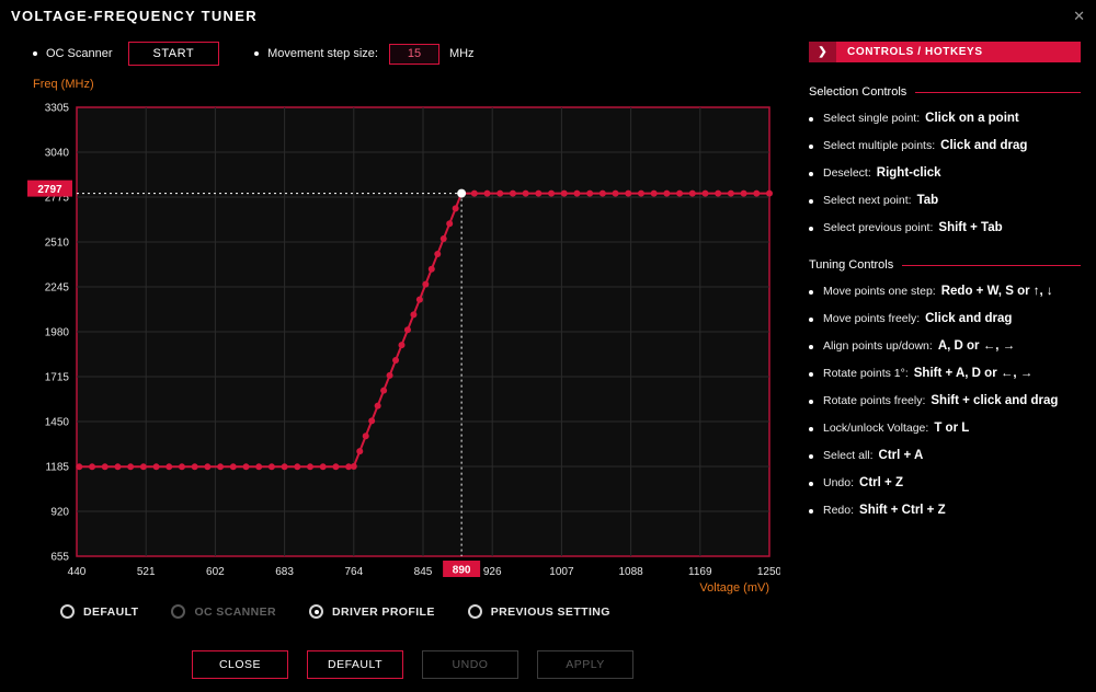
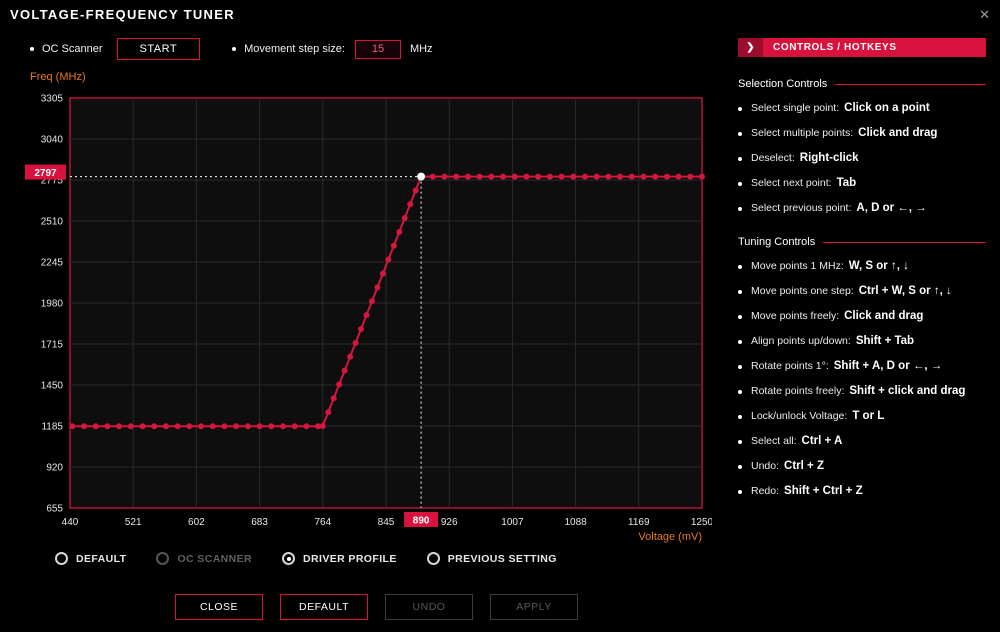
  VOLTAGE-FREQUENCY TUNER
  ✕
  OC Scanner
  START
  Movement step size:
  15
  MHz
  Freq (MHz)
  440
  521
  602
  683
  764
  845
  926
  1007
  1088
  1169
  1250
  655
  920
  1185
  1450
  1715
  1980
  2245
  2510
  2775
  3040
  3305
  890
  2797
  Voltage (mV)
  DEFAULT
  OC SCANNER
  DRIVER PROFILE
  PREVIOUS SETTING
  CLOSE
  DEFAULT
  UNDO
  APPLY
  ❯
  CONTROLS / HOTKEYS
  Selection Controls
  Select single point:
  Click on a point
  Select multiple points:
  Click and drag
  Deselect:
  Right-click
  Select next point:
  Tab
  Select previous point:
- Shift + Tab
+ A, D or ←, →
  Tuning Controls
+ Move points 1 MHz:
+ W, S or ↑, ↓
  Move points one step:
- Redo + W, S or ↑, ↓
+ Ctrl + W, S or ↑, ↓
  Move points freely:
  Click and drag
  Align points up/down:
- A, D or ←, →
+ Shift + Tab
  Rotate points 1°:
  Shift + A, D or ←, →
  Rotate points freely:
  Shift + click and drag
  Lock/unlock Voltage:
  T or L
  Select all:
  Ctrl + A
  Undo:
  Ctrl + Z
  Redo:
  Shift + Ctrl + Z
